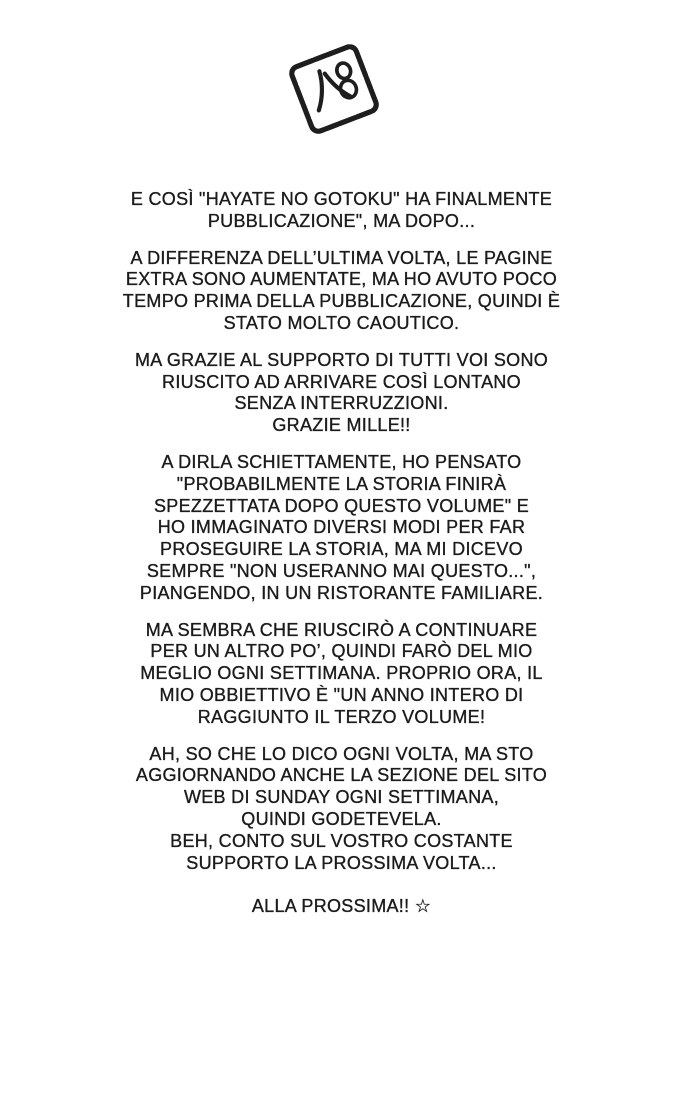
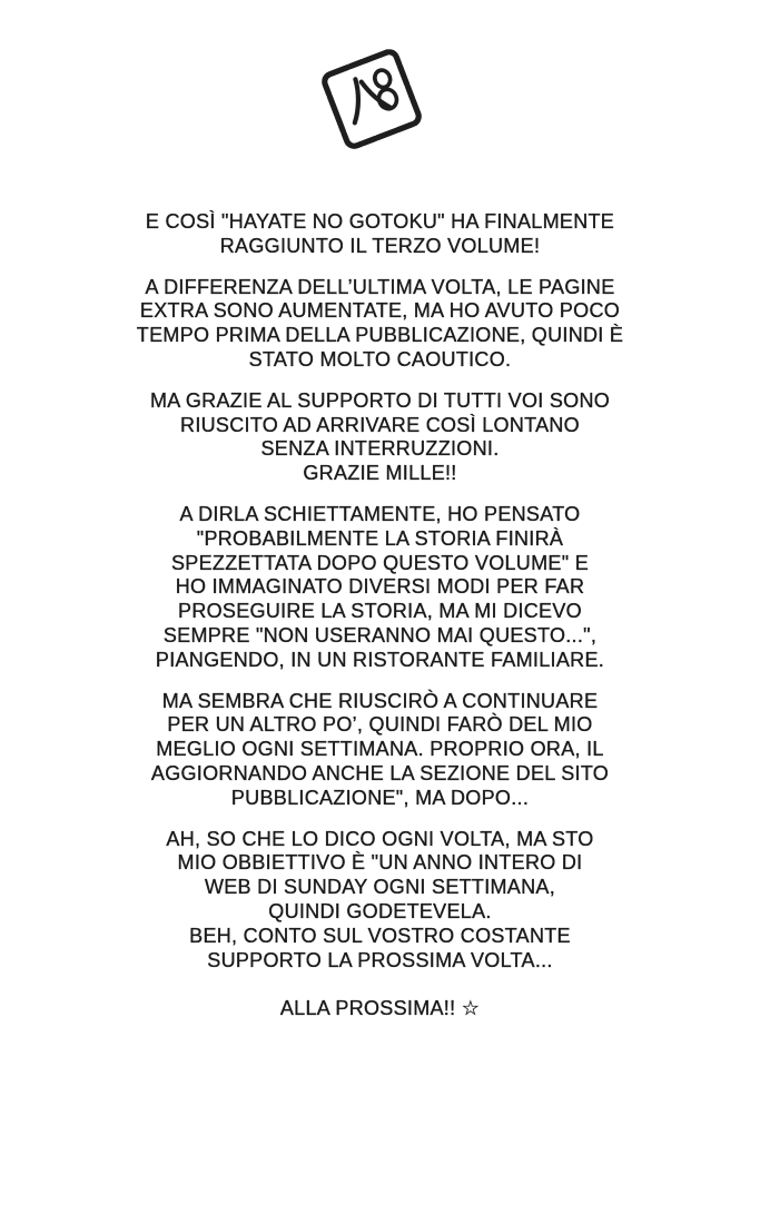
  E COSÌ "HAYATE NO GOTOKU" HA FINALMENTE
- PUBBLICAZIONE", MA DOPO...
+ RAGGIUNTO IL TERZO VOLUME!
  A DIFFERENZA DELL’ULTIMA VOLTA, LE PAGINE
  EXTRA SONO AUMENTATE, MA HO AVUTO POCO
  TEMPO PRIMA DELLA PUBBLICAZIONE, QUINDI È
  STATO MOLTO CAOUTICO.
  MA GRAZIE AL SUPPORTO DI TUTTI VOI SONO
  RIUSCITO AD ARRIVARE COSÌ LONTANO
  SENZA INTERRUZZIONI.
  GRAZIE MILLE!!
  A DIRLA SCHIETTAMENTE, HO PENSATO
  "PROBABILMENTE LA STORIA FINIRÀ
  SPEZZETTATA DOPO QUESTO VOLUME" E
  HO IMMAGINATO DIVERSI MODI PER FAR
  PROSEGUIRE LA STORIA, MA MI DICEVO
  SEMPRE "NON USERANNO MAI QUESTO...",
  PIANGENDO, IN UN RISTORANTE FAMILIARE.
  MA SEMBRA CHE RIUSCIRÒ A CONTINUARE
  PER UN ALTRO PO’, QUINDI FARÒ DEL MIO
  MEGLIO OGNI SETTIMANA. PROPRIO ORA, IL
- MIO OBBIETTIVO È "UN ANNO INTERO DI
+ AGGIORNANDO ANCHE LA SEZIONE DEL SITO
- RAGGIUNTO IL TERZO VOLUME!
+ PUBBLICAZIONE", MA DOPO...
  AH, SO CHE LO DICO OGNI VOLTA, MA STO
- AGGIORNANDO ANCHE LA SEZIONE DEL SITO
+ MIO OBBIETTIVO È "UN ANNO INTERO DI
  WEB DI SUNDAY OGNI SETTIMANA,
  QUINDI GODETEVELA.
  BEH, CONTO SUL VOSTRO COSTANTE
  SUPPORTO LA PROSSIMA VOLTA...
  ALLA PROSSIMA!! ☆
